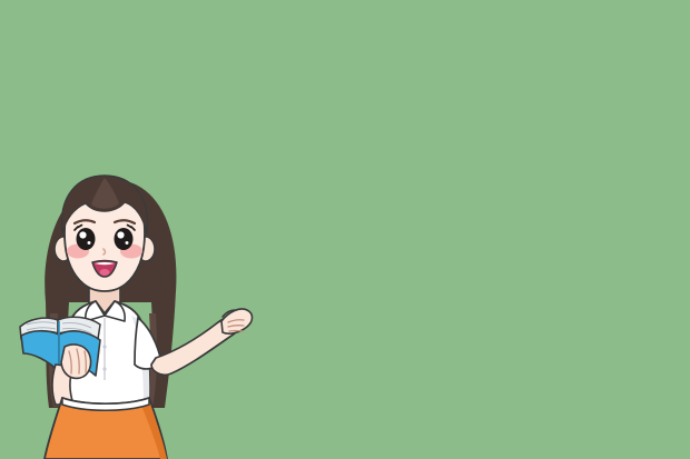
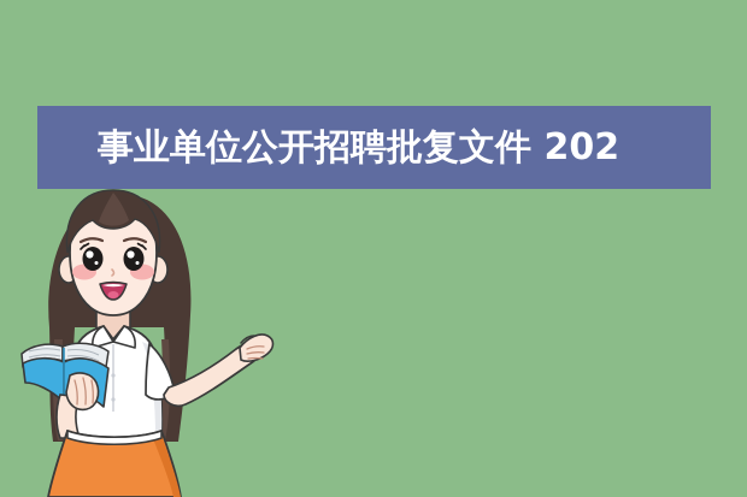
+ 事业单位公开招聘批复文件 202
